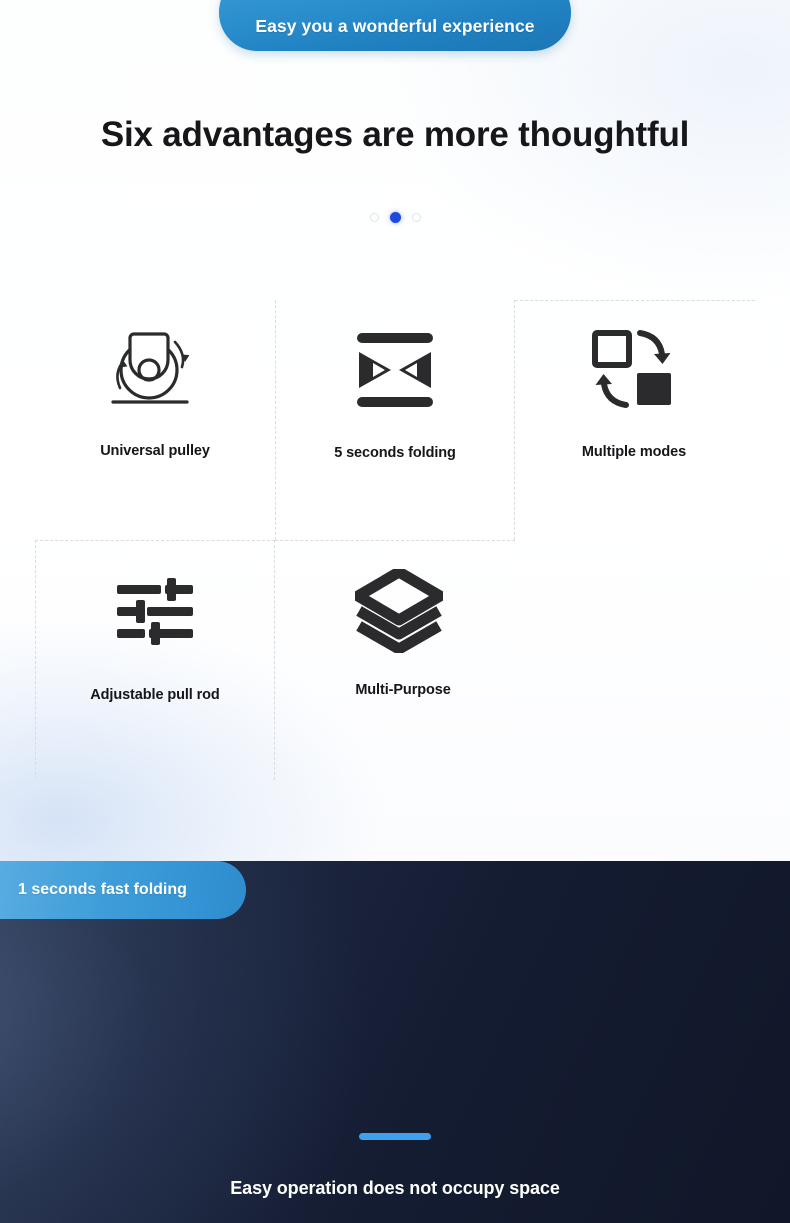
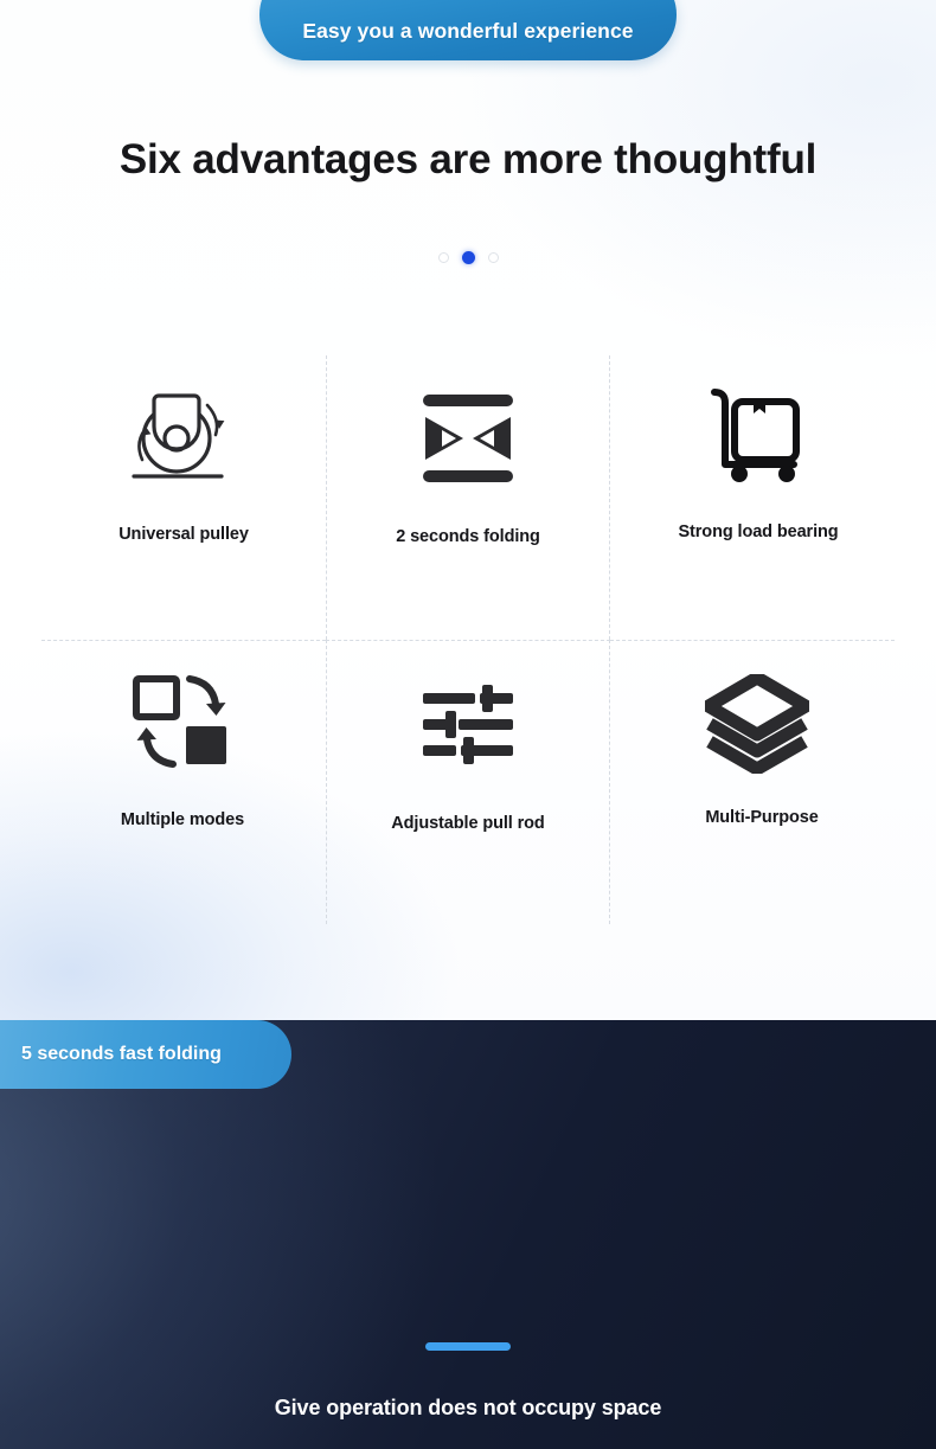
  Easy you a wonderful experience
  Six advantages are more thoughtful
  Universal pulley
- 5 seconds folding
+ 2 seconds folding
+ Strong load bearing
  Multiple modes
  Adjustable pull rod
  Multi-Purpose
- 1 seconds fast folding
+ 5 seconds fast folding
- Easy operation does not occupy space
+ Give operation does not occupy space
